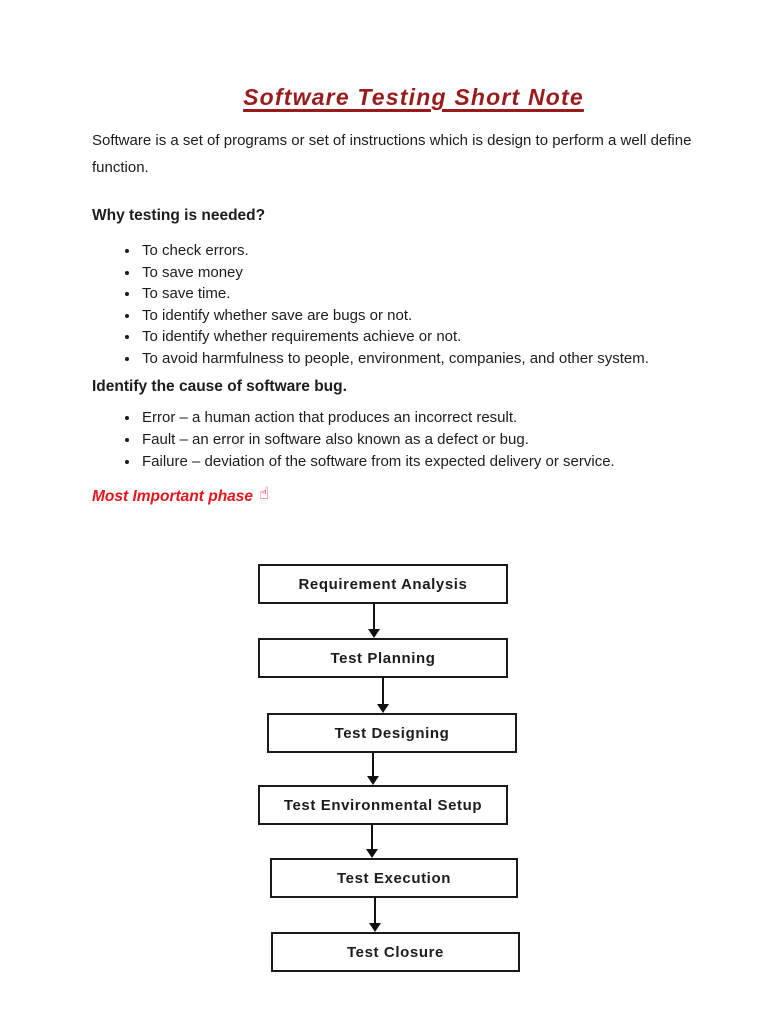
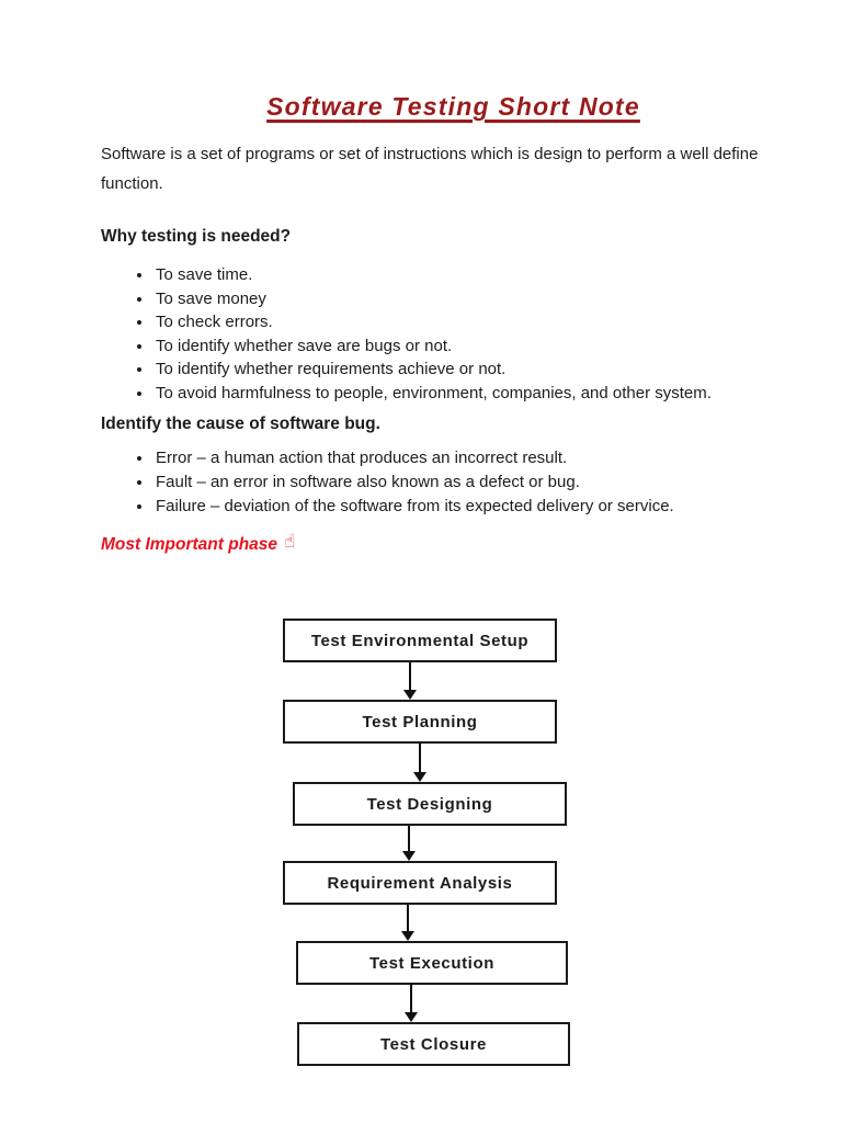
  Software Testing Short Note
  Software is a set of programs or set of instructions which is design to perform a well define function.
  Why testing is needed?
- To check errors.
+ To save time.
  To save money
- To save time.
+ To check errors.
  To identify whether save are bugs or not.
  To identify whether requirements achieve or not.
  To avoid harmfulness to people, environment, companies, and other system.
  Identify the cause of software bug.
  Error – a human action that produces an incorrect result.
  Fault – an error in software also known as a defect or bug.
  Failure – deviation of the software from its expected delivery or service.
  Most Important phase ☝
- Requirement Analysis
+ Test Environmental Setup
  Test Planning
  Test Designing
- Test Environmental Setup
+ Requirement Analysis
  Test Execution
  Test Closure
